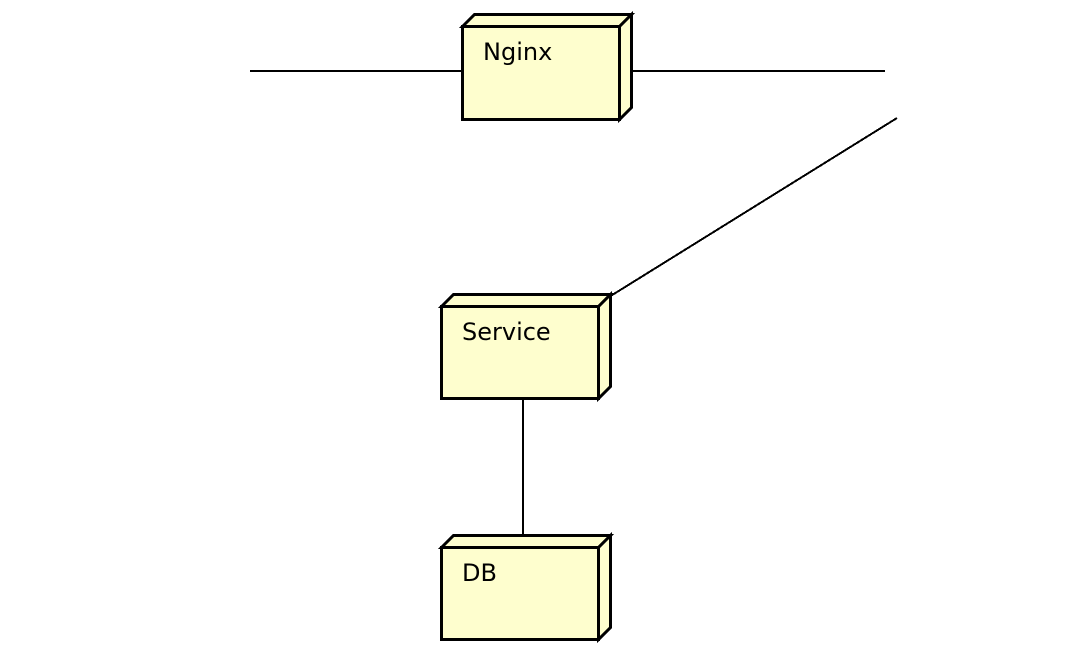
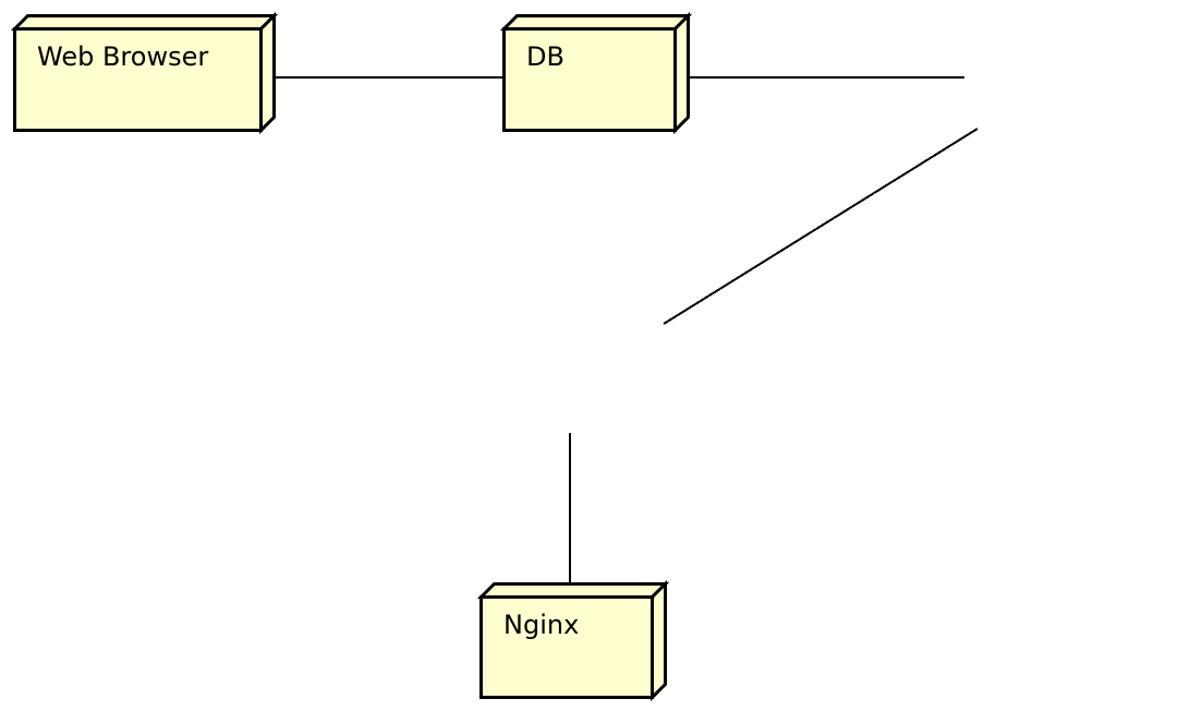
+ Web Browser
- Nginx
+ DB
- Service
- DB
+ Nginx
